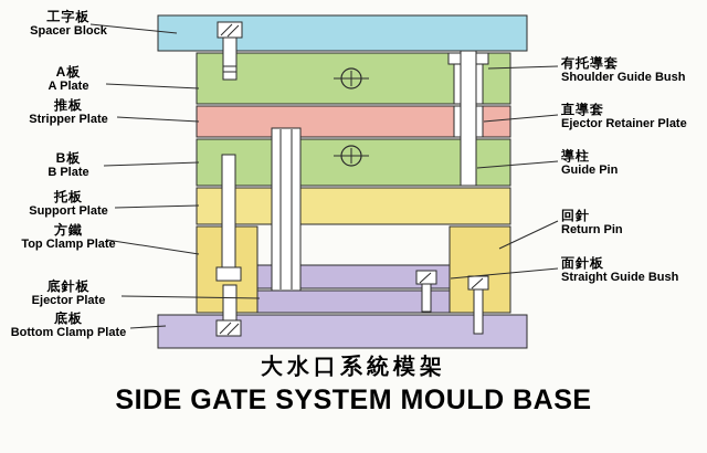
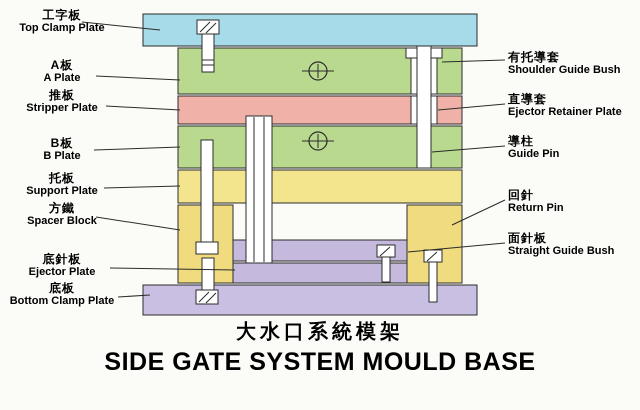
  工字板
- Spacer Block
+ Top Clamp Plate
  A板
  A Plate
  推板
  Stripper Plate
  B板
  B Plate
  托板
  Support Plate
  方鐵
- Top Clamp Plate
+ Spacer Block
  底針板
  Ejector Plate
  底板
  Bottom Clamp Plate
  有托導套
  Shoulder Guide Bush
  直導套
  Ejector Retainer Plate
  導柱
  Guide Pin
  回針
  Return Pin
  面針板
  Straight Guide Bush
  大水口系統模架
  SIDE GATE SYSTEM MOULD BASE
